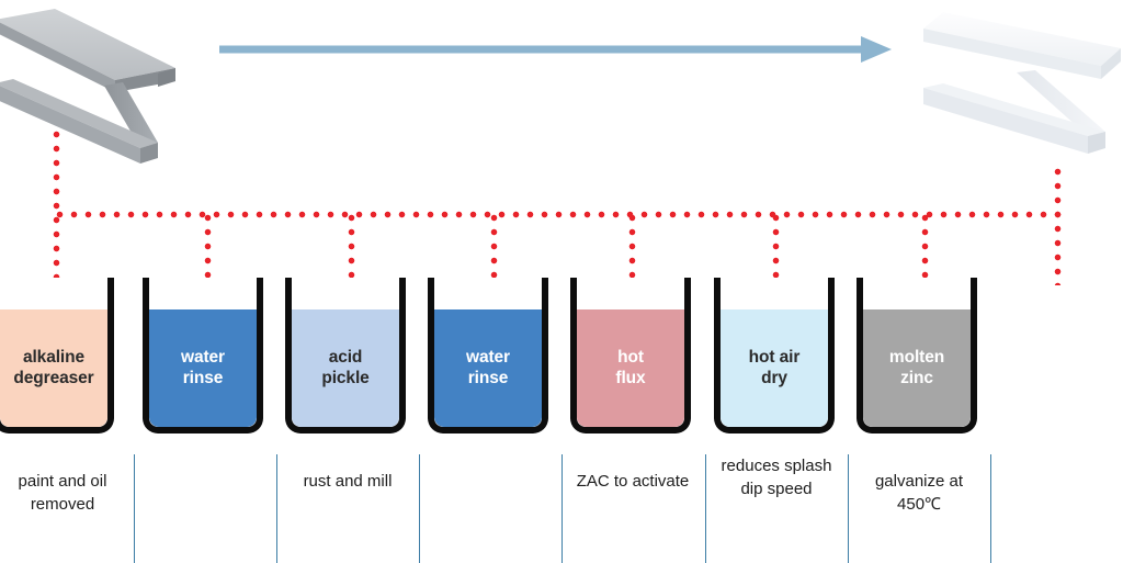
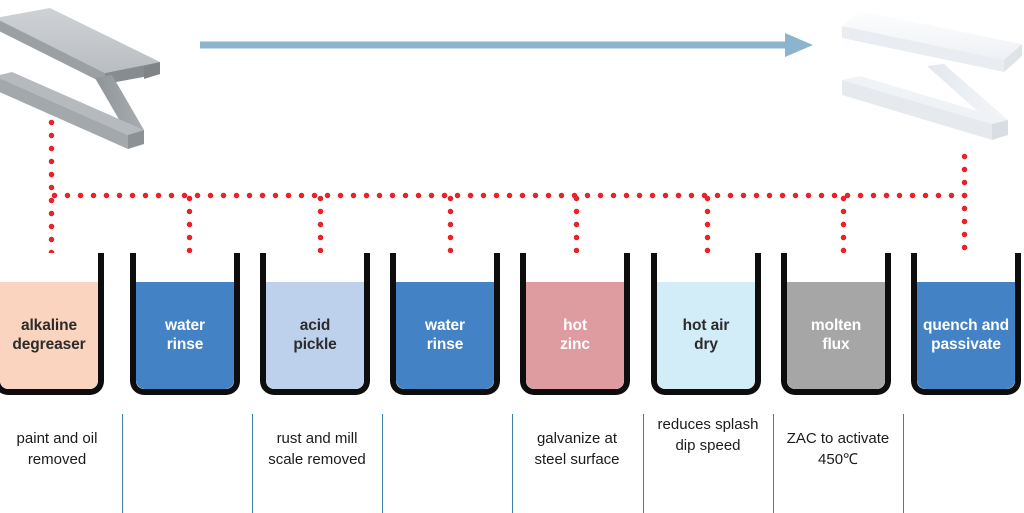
  alkaline
  degreaser
  water
  rinse
  acid
  pickle
  water
  rinse
  hot
- flux
+ zinc
  hot air
  dry
  molten
- zinc
+ flux
+ quench and
+ passivate
  paint and oil
  removed
  rust and mill
+ scale removed
- ZAC to activate
+ galvanize at
+ steel surface
  reduces splash
  dip speed
- galvanize at
+ ZAC to activate
  450℃
